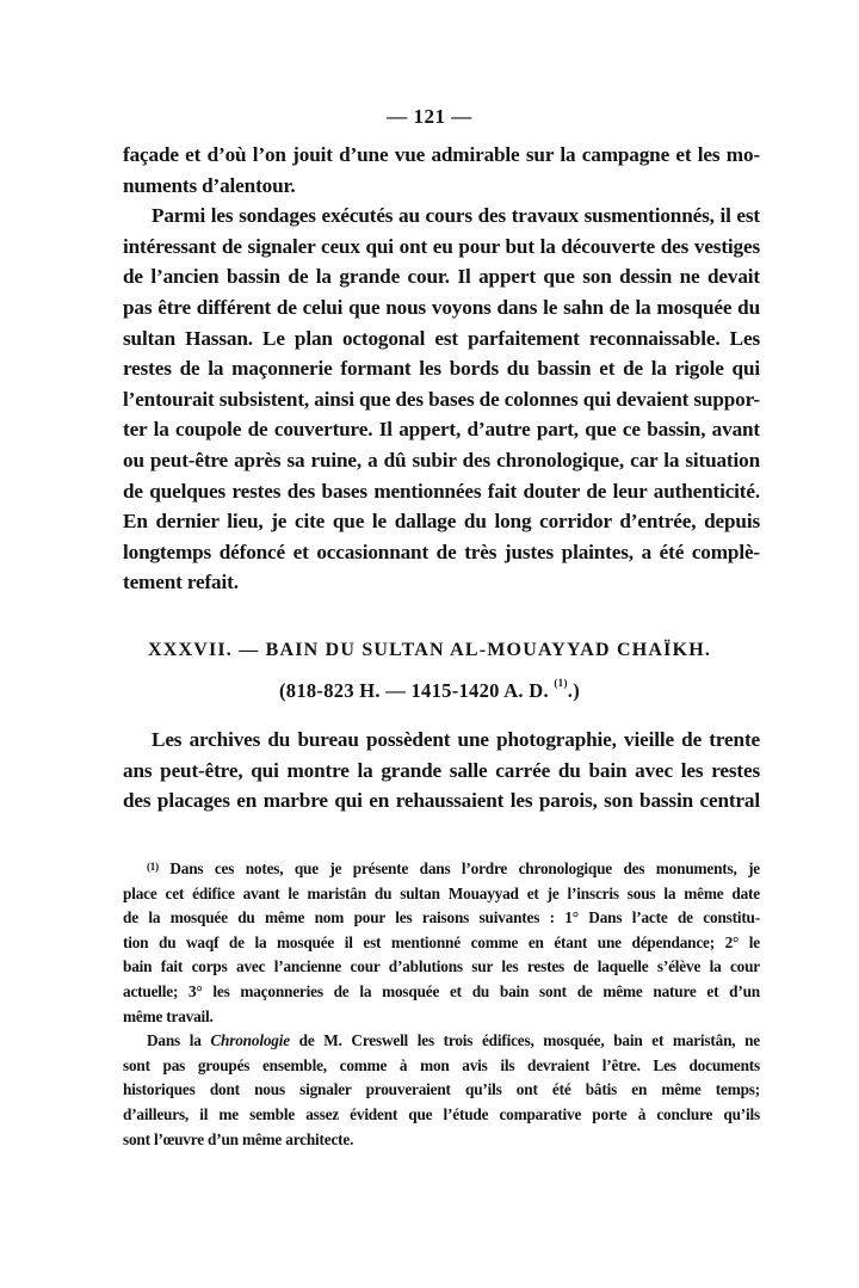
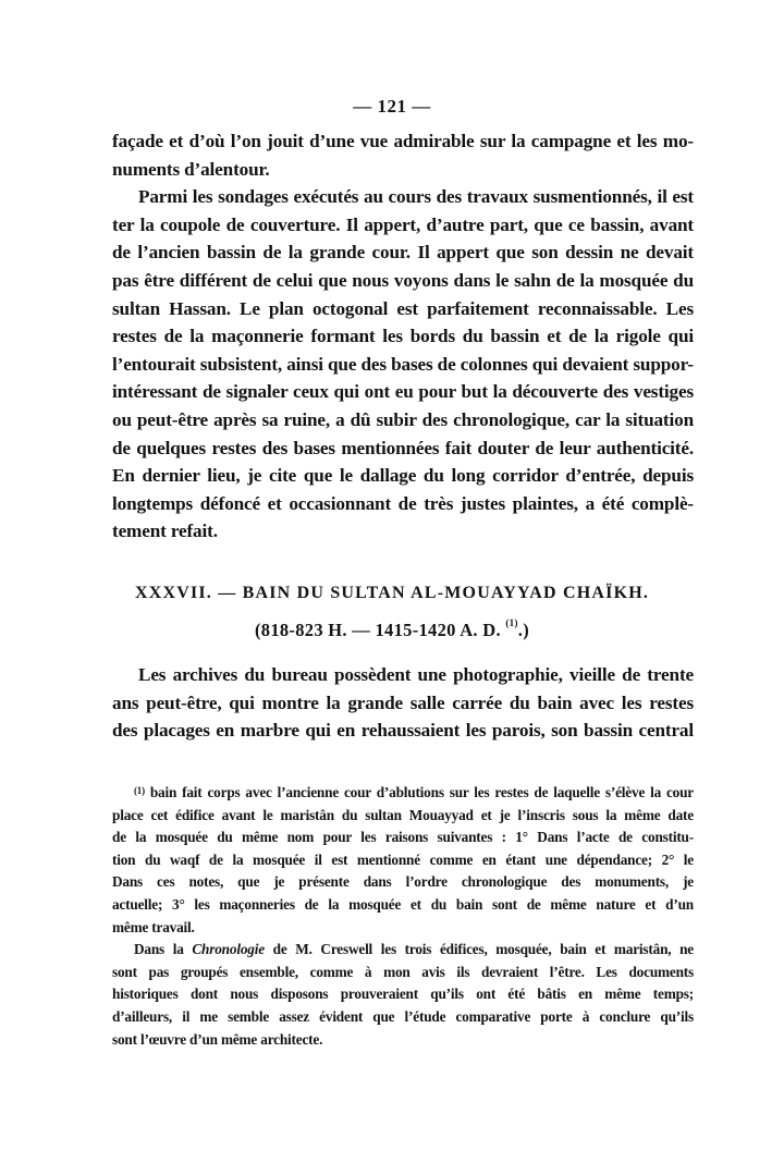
  — 121 —
  façade et d’où l’on jouit d’une vue admirable sur la campagne et les mo-
  numents d’alentour.
  Parmi les sondages exécutés au cours des travaux susmentionnés, il est
- intéressant de signaler ceux qui ont eu pour but la découverte des vestiges
+ ter la coupole de couverture. Il appert, d’autre part, que ce bassin, avant
  de l’ancien bassin de la grande cour. Il appert que son dessin ne devait
  pas être différent de celui que nous voyons dans le sahn de la mosquée du
  sultan Hassan. Le plan octogonal est parfaitement reconnaissable. Les
  restes de la maçonnerie formant les bords du bassin et de la rigole qui
  l’entourait subsistent, ainsi que des bases de colonnes qui devaient suppor-
- ter la coupole de couverture. Il appert, d’autre part, que ce bassin, avant
+ intéressant de signaler ceux qui ont eu pour but la découverte des vestiges
  ou peut-être après sa ruine, a dû subir des chronologique, car la situation
  de quelques restes des bases mentionnées fait douter de leur authenticité.
  En dernier lieu, je cite que le dallage du long corridor d’entrée, depuis
  longtemps défoncé et occasionnant de très justes plaintes, a été complè-
  tement refait.
  XXXVII. — BAIN DU SULTAN AL-MOUAYYAD CHAÏKH.
  (818-823 H. — 1415-1420 A. D. (1).)
  Les archives du bureau possèdent une photographie, vieille de trente
  ans peut-être, qui montre la grande salle carrée du bain avec les restes
  des placages en marbre qui en rehaussaient les parois, son bassin central
- (1) Dans ces notes, que je présente dans l’ordre chronologique des monuments, je
+ (1) bain fait corps avec l’ancienne cour d’ablutions sur les restes de laquelle s’élève la cour
  place cet édifice avant le maristân du sultan Mouayyad et je l’inscris sous la même date
  de la mosquée du même nom pour les raisons suivantes : 1° Dans l’acte de constitu-
  tion du waqf de la mosquée il est mentionné comme en étant une dépendance; 2° le
- bain fait corps avec l’ancienne cour d’ablutions sur les restes de laquelle s’élève la cour
+ Dans ces notes, que je présente dans l’ordre chronologique des monuments, je
  actuelle; 3° les maçonneries de la mosquée et du bain sont de même nature et d’un
  même travail.
  Dans la Chronologie de M. Creswell les trois édifices, mosquée, bain et maristân, ne
  sont pas groupés ensemble, comme à mon avis ils devraient l’être. Les documents
- historiques dont nous signaler prouveraient qu’ils ont été bâtis en même temps;
+ historiques dont nous disposons prouveraient qu’ils ont été bâtis en même temps;
  d’ailleurs, il me semble assez évident que l’étude comparative porte à conclure qu’ils
  sont l’œuvre d’un même architecte.
